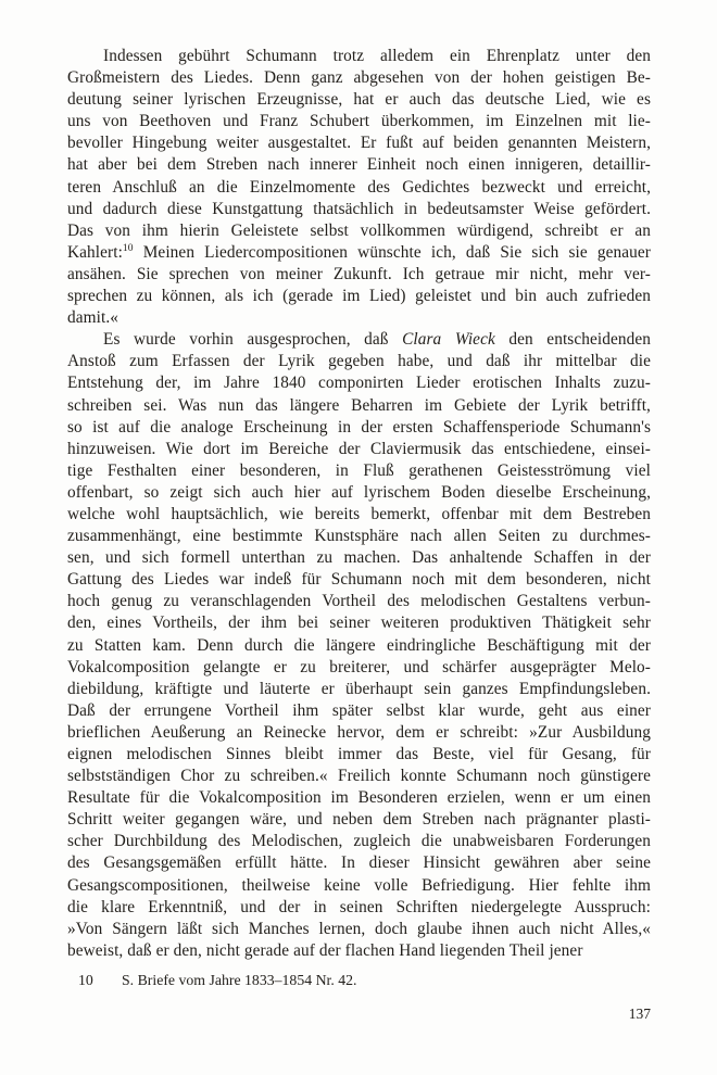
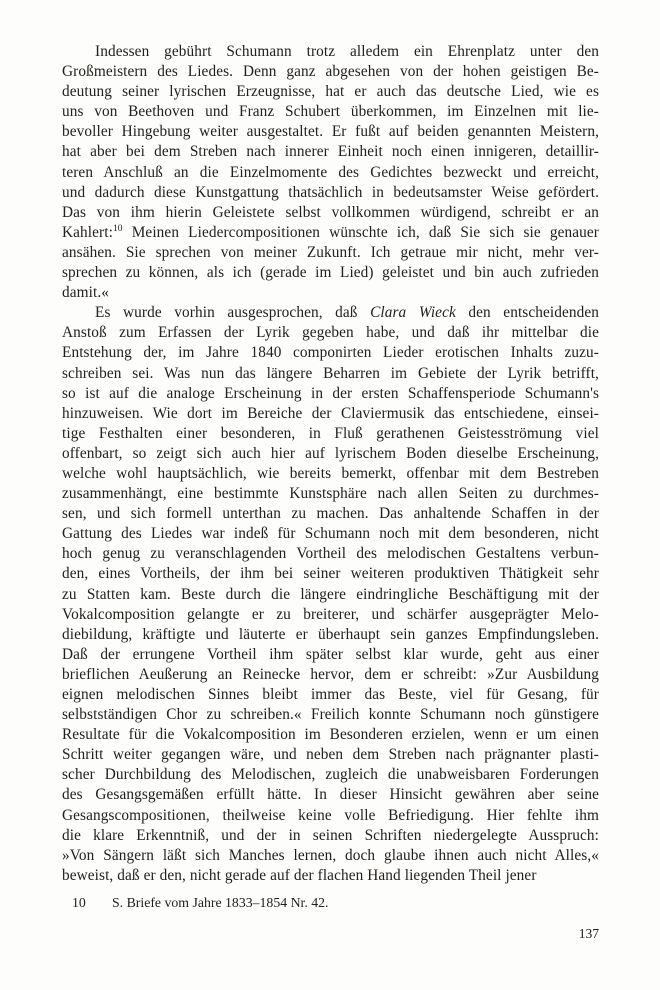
  Indessen gebührt Schumann trotz alledem ein Ehrenplatz unter den
  Großmeistern des Liedes. Denn ganz abgesehen von der hohen geistigen Be-
  deutung seiner lyrischen Erzeugnisse, hat er auch das deutsche Lied, wie es
  uns von Beethoven und Franz Schubert überkommen, im Einzelnen mit lie-
  bevoller Hingebung weiter ausgestaltet. Er fußt auf beiden genannten Meistern,
  hat aber bei dem Streben nach innerer Einheit noch einen innigeren, detaillir-
  teren Anschluß an die Einzelmomente des Gedichtes bezweckt und erreicht,
  und dadurch diese Kunstgattung thatsächlich in bedeutsamster Weise gefördert.
  Das von ihm hierin Geleistete selbst vollkommen würdigend, schreibt er an
  Kahlert:10 Meinen Liedercompositionen wünschte ich, daß Sie sich sie genauer
  ansähen. Sie sprechen von meiner Zukunft. Ich getraue mir nicht, mehr ver-
  sprechen zu können, als ich (gerade im Lied) geleistet und bin auch zufrieden
  damit.«
  Es wurde vorhin ausgesprochen, daß Clara Wieck den entscheidenden
  Anstoß zum Erfassen der Lyrik gegeben habe, und daß ihr mittelbar die
  Entstehung der, im Jahre 1840 componirten Lieder erotischen Inhalts zuzu-
  schreiben sei. Was nun das längere Beharren im Gebiete der Lyrik betrifft,
  so ist auf die analoge Erscheinung in der ersten Schaffensperiode Schumann's
  hinzuweisen. Wie dort im Bereiche der Claviermusik das entschiedene, einsei-
  tige Festhalten einer besonderen, in Fluß gerathenen Geistesströmung viel
  offenbart, so zeigt sich auch hier auf lyrischem Boden dieselbe Erscheinung,
  welche wohl hauptsächlich, wie bereits bemerkt, offenbar mit dem Bestreben
  zusammenhängt, eine bestimmte Kunstsphäre nach allen Seiten zu durchmes-
  sen, und sich formell unterthan zu machen. Das anhaltende Schaffen in der
  Gattung des Liedes war indeß für Schumann noch mit dem besonderen, nicht
  hoch genug zu veranschlagenden Vortheil des melodischen Gestaltens verbun-
  den, eines Vortheils, der ihm bei seiner weiteren produktiven Thätigkeit sehr
- zu Statten kam. Denn durch die längere eindringliche Beschäftigung mit der
+ zu Statten kam. Beste durch die längere eindringliche Beschäftigung mit der
  Vokalcomposition gelangte er zu breiterer, und schärfer ausgeprägter Melo-
  diebildung, kräftigte und läuterte er überhaupt sein ganzes Empfindungsleben.
  Daß der errungene Vortheil ihm später selbst klar wurde, geht aus einer
  brieflichen Aeußerung an Reinecke hervor, dem er schreibt: »Zur Ausbildung
  eignen melodischen Sinnes bleibt immer das Beste, viel für Gesang, für
  selbstständigen Chor zu schreiben.« Freilich konnte Schumann noch günstigere
  Resultate für die Vokalcomposition im Besonderen erzielen, wenn er um einen
  Schritt weiter gegangen wäre, und neben dem Streben nach prägnanter plasti-
  scher Durchbildung des Melodischen, zugleich die unabweisbaren Forderungen
  des Gesangsgemäßen erfüllt hätte. In dieser Hinsicht gewähren aber seine
  Gesangscompositionen, theilweise keine volle Befriedigung. Hier fehlte ihm
  die klare Erkenntniß, und der in seinen Schriften niedergelegte Ausspruch:
  »Von Sängern läßt sich Manches lernen, doch glaube ihnen auch nicht Alles,«
  beweist, daß er den, nicht gerade auf der flachen Hand liegenden Theil jener
  10
  S. Briefe vom Jahre 1833–1854 Nr. 42.
  137
